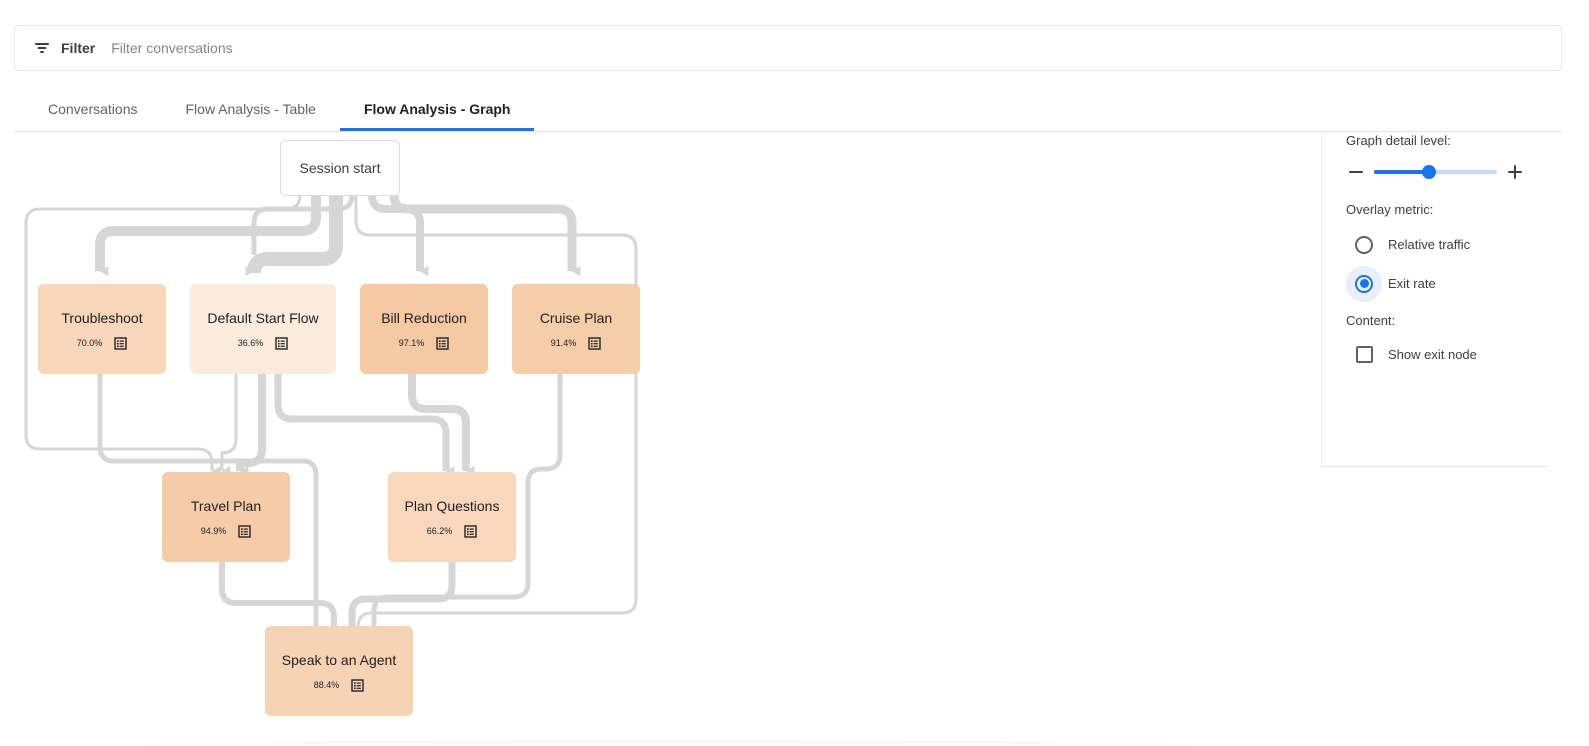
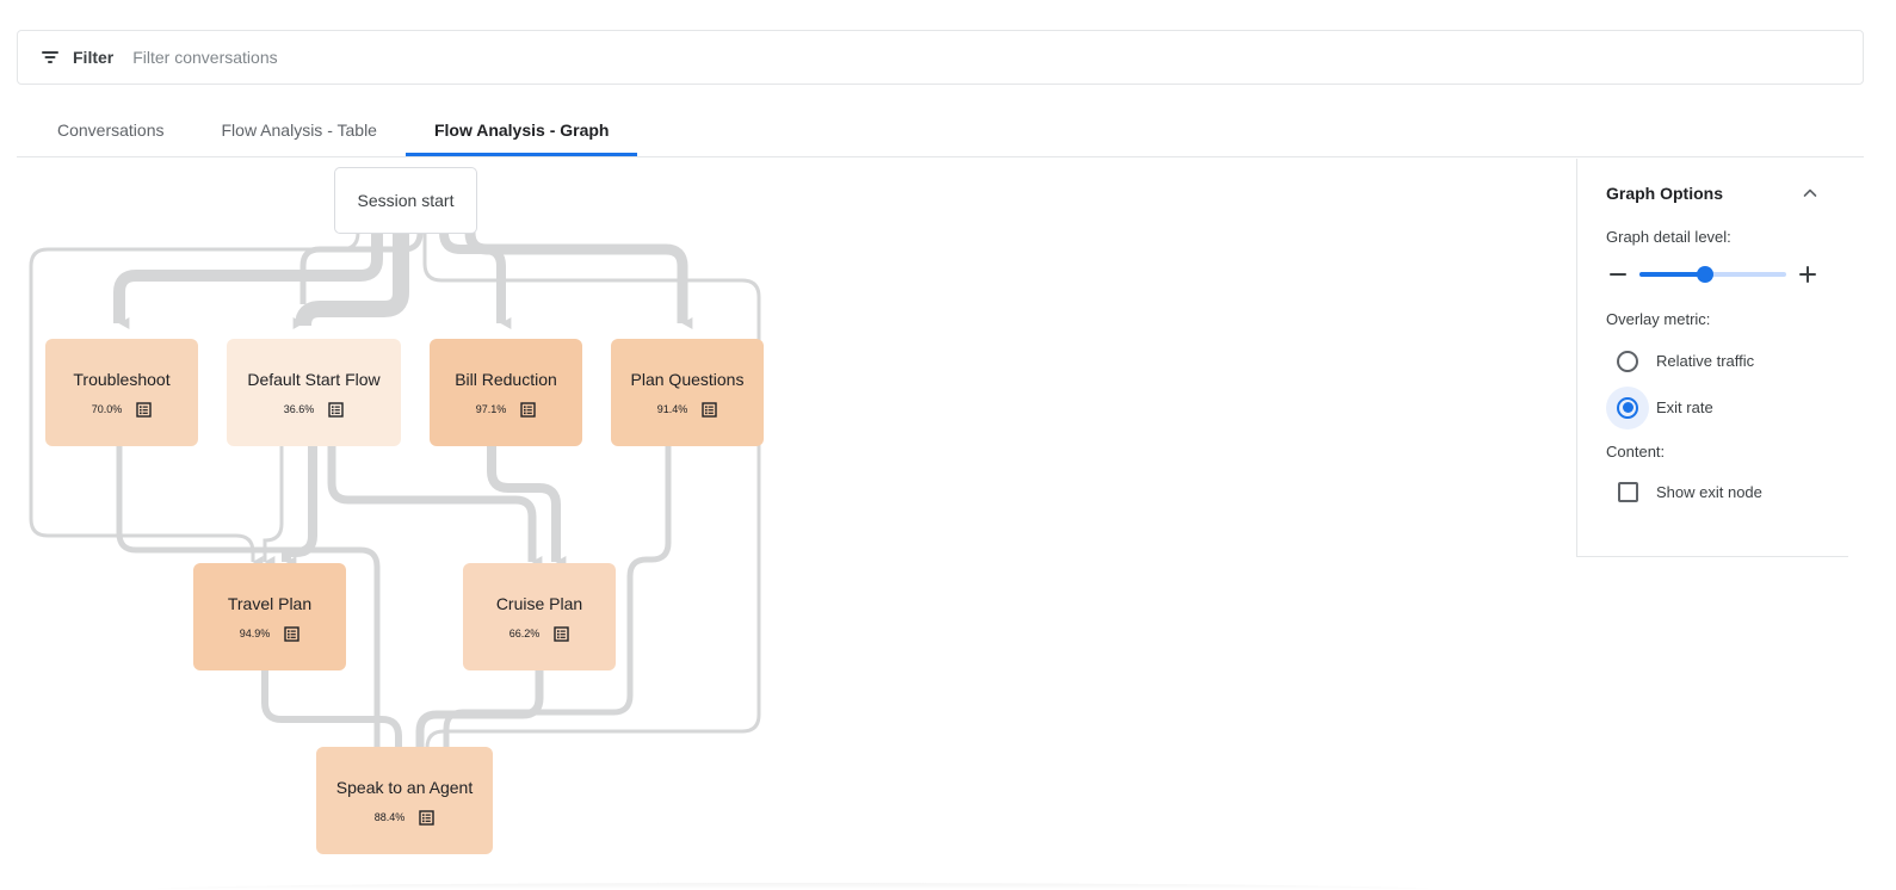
  Filter
  Filter conversations
  Conversations
  Flow Analysis - Table
  Flow Analysis - Graph
  Session start
  Troubleshoot
  70.0%
  Default Start Flow
  36.6%
  Bill Reduction
  97.1%
- Cruise Plan
+ Plan Questions
  91.4%
  Travel Plan
  94.9%
- Plan Questions
+ Cruise Plan
  66.2%
  Speak to an Agent
  88.4%
+ Graph Options
  Graph detail level:
  Overlay metric:
  Relative traffic
  Exit rate
  Content:
  Show exit node
